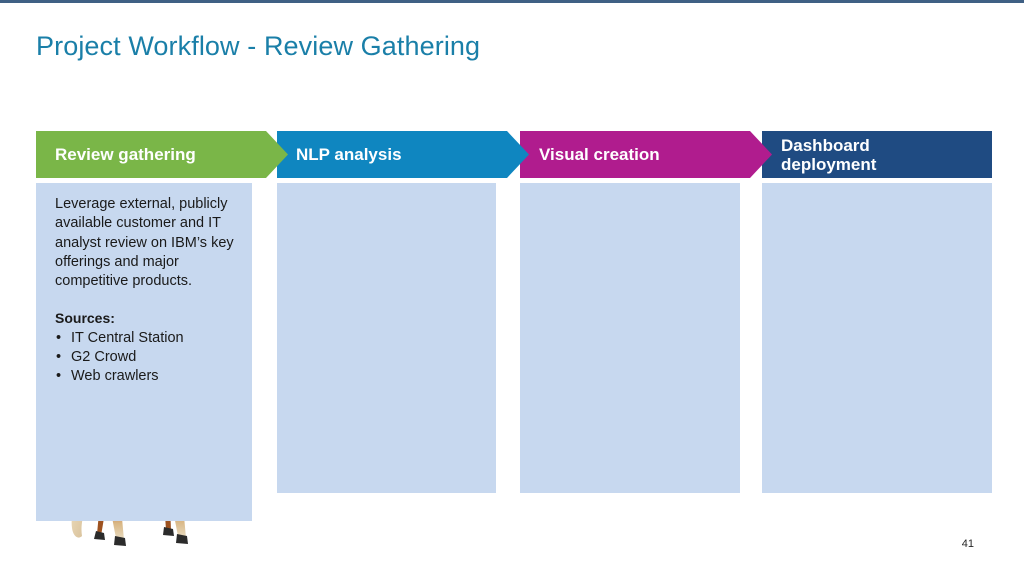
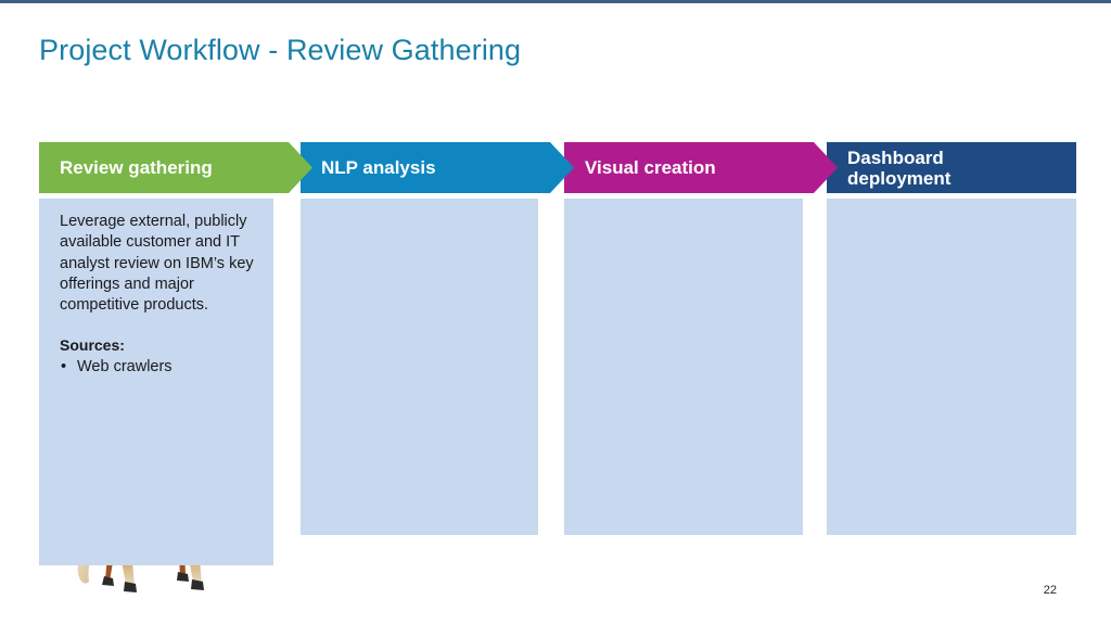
  Project Workflow - Review Gathering
  Review gathering
  Leverage external, publicly available customer and IT analyst review on IBM’s key offerings and major competitive products.
  Sources:
- IT Central Station
- G2 Crowd
  Web crawlers
  NLP analysis
  Visual creation
  Dashboard
  deployment
- 41
+ 22
